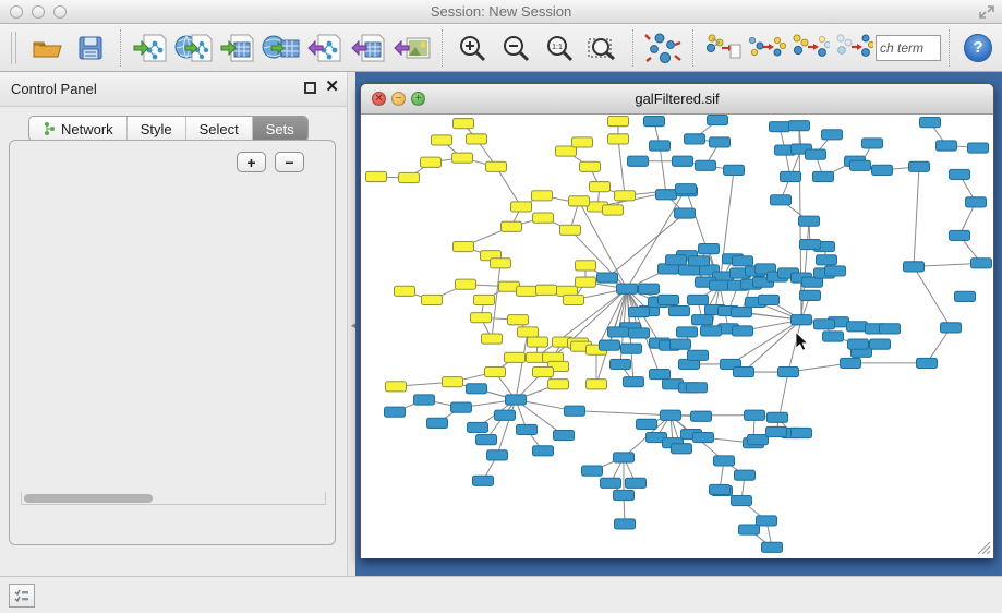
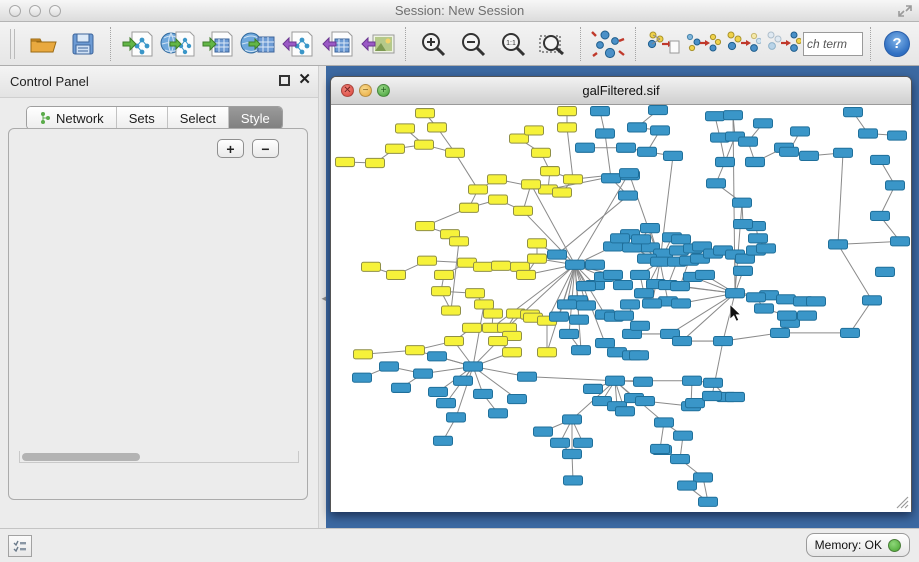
  Session: New Session
  ch term
  ?
  Control Panel
  ✕
  Network
- Style
+ Sets
  Select
- Sets
+ Style
  +
  −
  ◄
  ✕
  −
  +
  galFiltered.sif
+ Memory: OK
